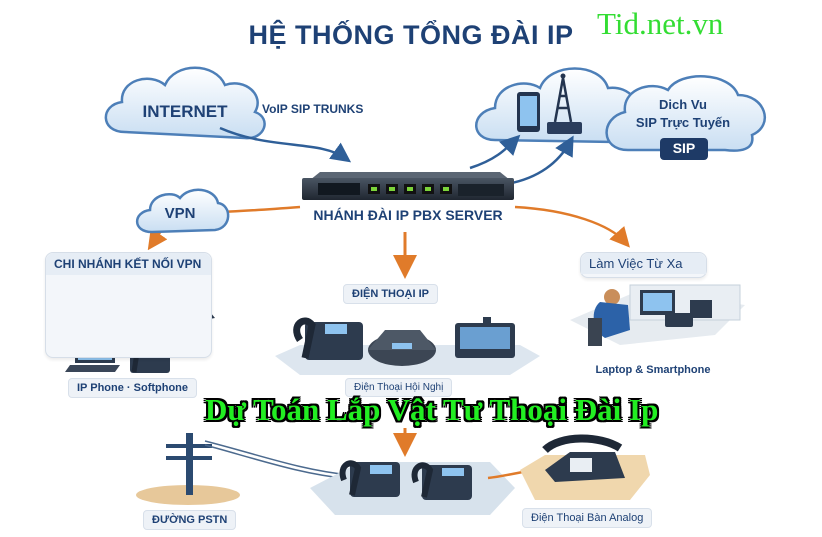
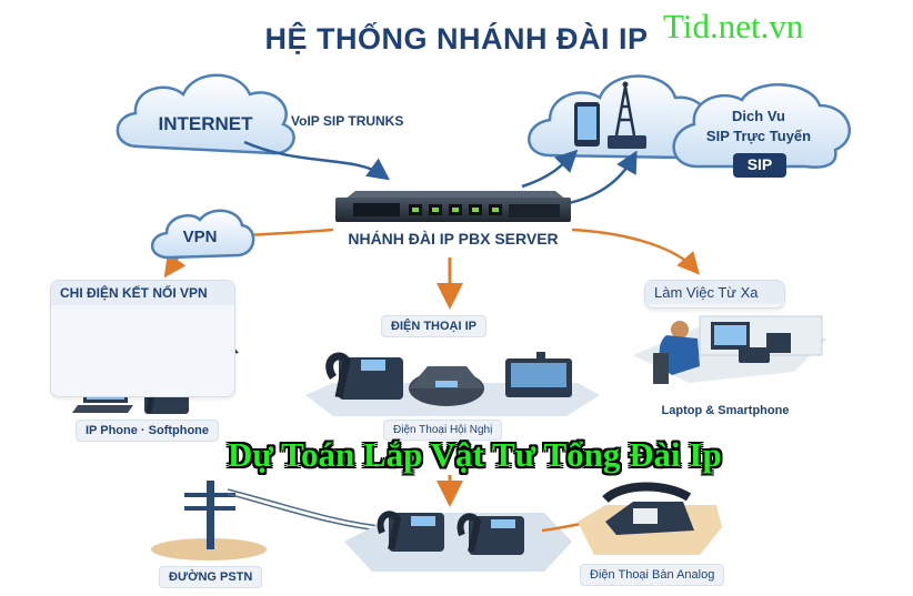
- HỆ THỐNG TỔNG ĐÀI IP
+ HỆ THỐNG NHÁNH ĐÀI IP
  Tid.net.vn
  INTERNET
  VoIP SIP TRUNKS
  Dich Vu
  SIP Trực Tuyến
  SIP
  NHÁNH ĐÀI IP PBX SERVER
  VPN
- CHI NHÁNH KẾT NỐI VPN
+ CHI ĐIỆN KẾT NỐI VPN
  IP Phone · Softphone
  ĐIỆN THOẠI IP
  Điện Thoại Hội Nghị
  Làm Việc Từ Xa
  Laptop & Smartphone
  ĐƯỜNG PSTN
  Điện Thoại Bàn Analog
- Dự Toán Lắp Vật Tư Thoại Đài Ip
+ Dự Toán Lắp Vật Tư Tổng Đài Ip
